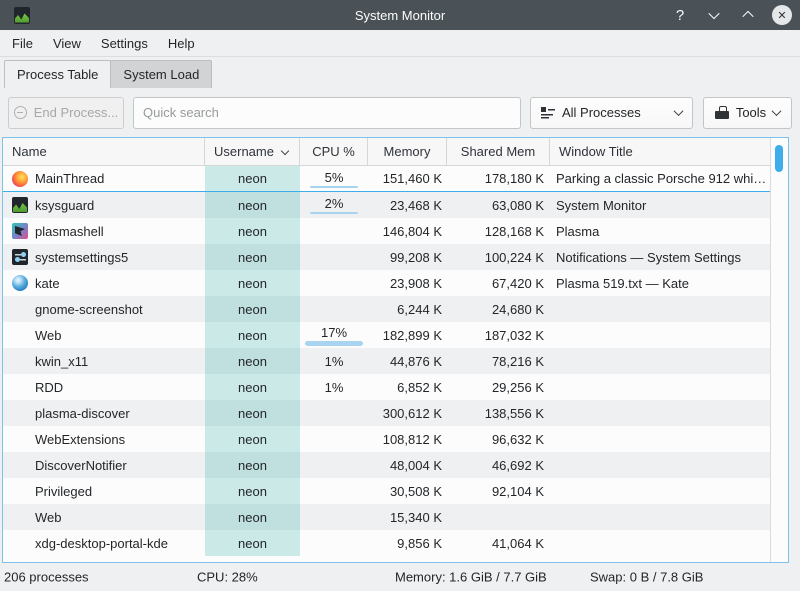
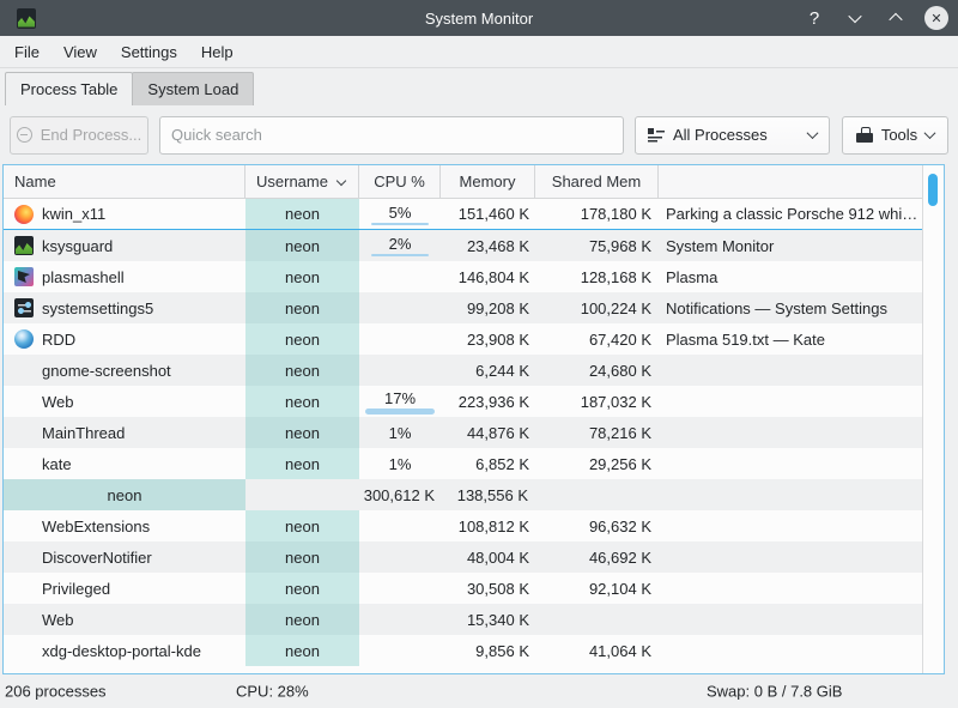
  System Monitor
  ?
  ✕
  File
  View
  Settings
  Help
  Process Table
  System Load
  End Process...
  Quick search
  All Processes
  Tools
  Name
  Username
  CPU %
  Memory
  Shared Mem
- Window Title
- MainThread
+ kwin_x11
  neon
  5%
  151,460 K
  178,180 K
  Parking a classic Porsche 912 whi…
  ksysguard
  neon
  2%
  23,468 K
- 63,080 K
+ 75,968 K
  System Monitor
  plasmashell
  neon
  146,804 K
  128,168 K
  Plasma
  systemsettings5
  neon
  99,208 K
  100,224 K
  Notifications — System Settings
- kate
+ RDD
  neon
  23,908 K
  67,420 K
  Plasma 519.txt — Kate
  gnome-screenshot
  neon
  6,244 K
  24,680 K
  Web
  neon
  17%
- 182,899 K
+ 223,936 K
  187,032 K
- kwin_x11
+ MainThread
  neon
  1%
  44,876 K
  78,216 K
- RDD
+ kate
  neon
  1%
  6,852 K
  29,256 K
- plasma-discover
  neon
  300,612 K
  138,556 K
  WebExtensions
  neon
  108,812 K
  96,632 K
  DiscoverNotifier
  neon
  48,004 K
  46,692 K
  Privileged
  neon
  30,508 K
  92,104 K
  Web
  neon
  15,340 K
  xdg-desktop-portal-kde
  neon
  9,856 K
  41,064 K
  206 processes
  CPU: 28%
- Memory: 1.6 GiB / 7.7 GiB
  Swap: 0 B / 7.8 GiB
